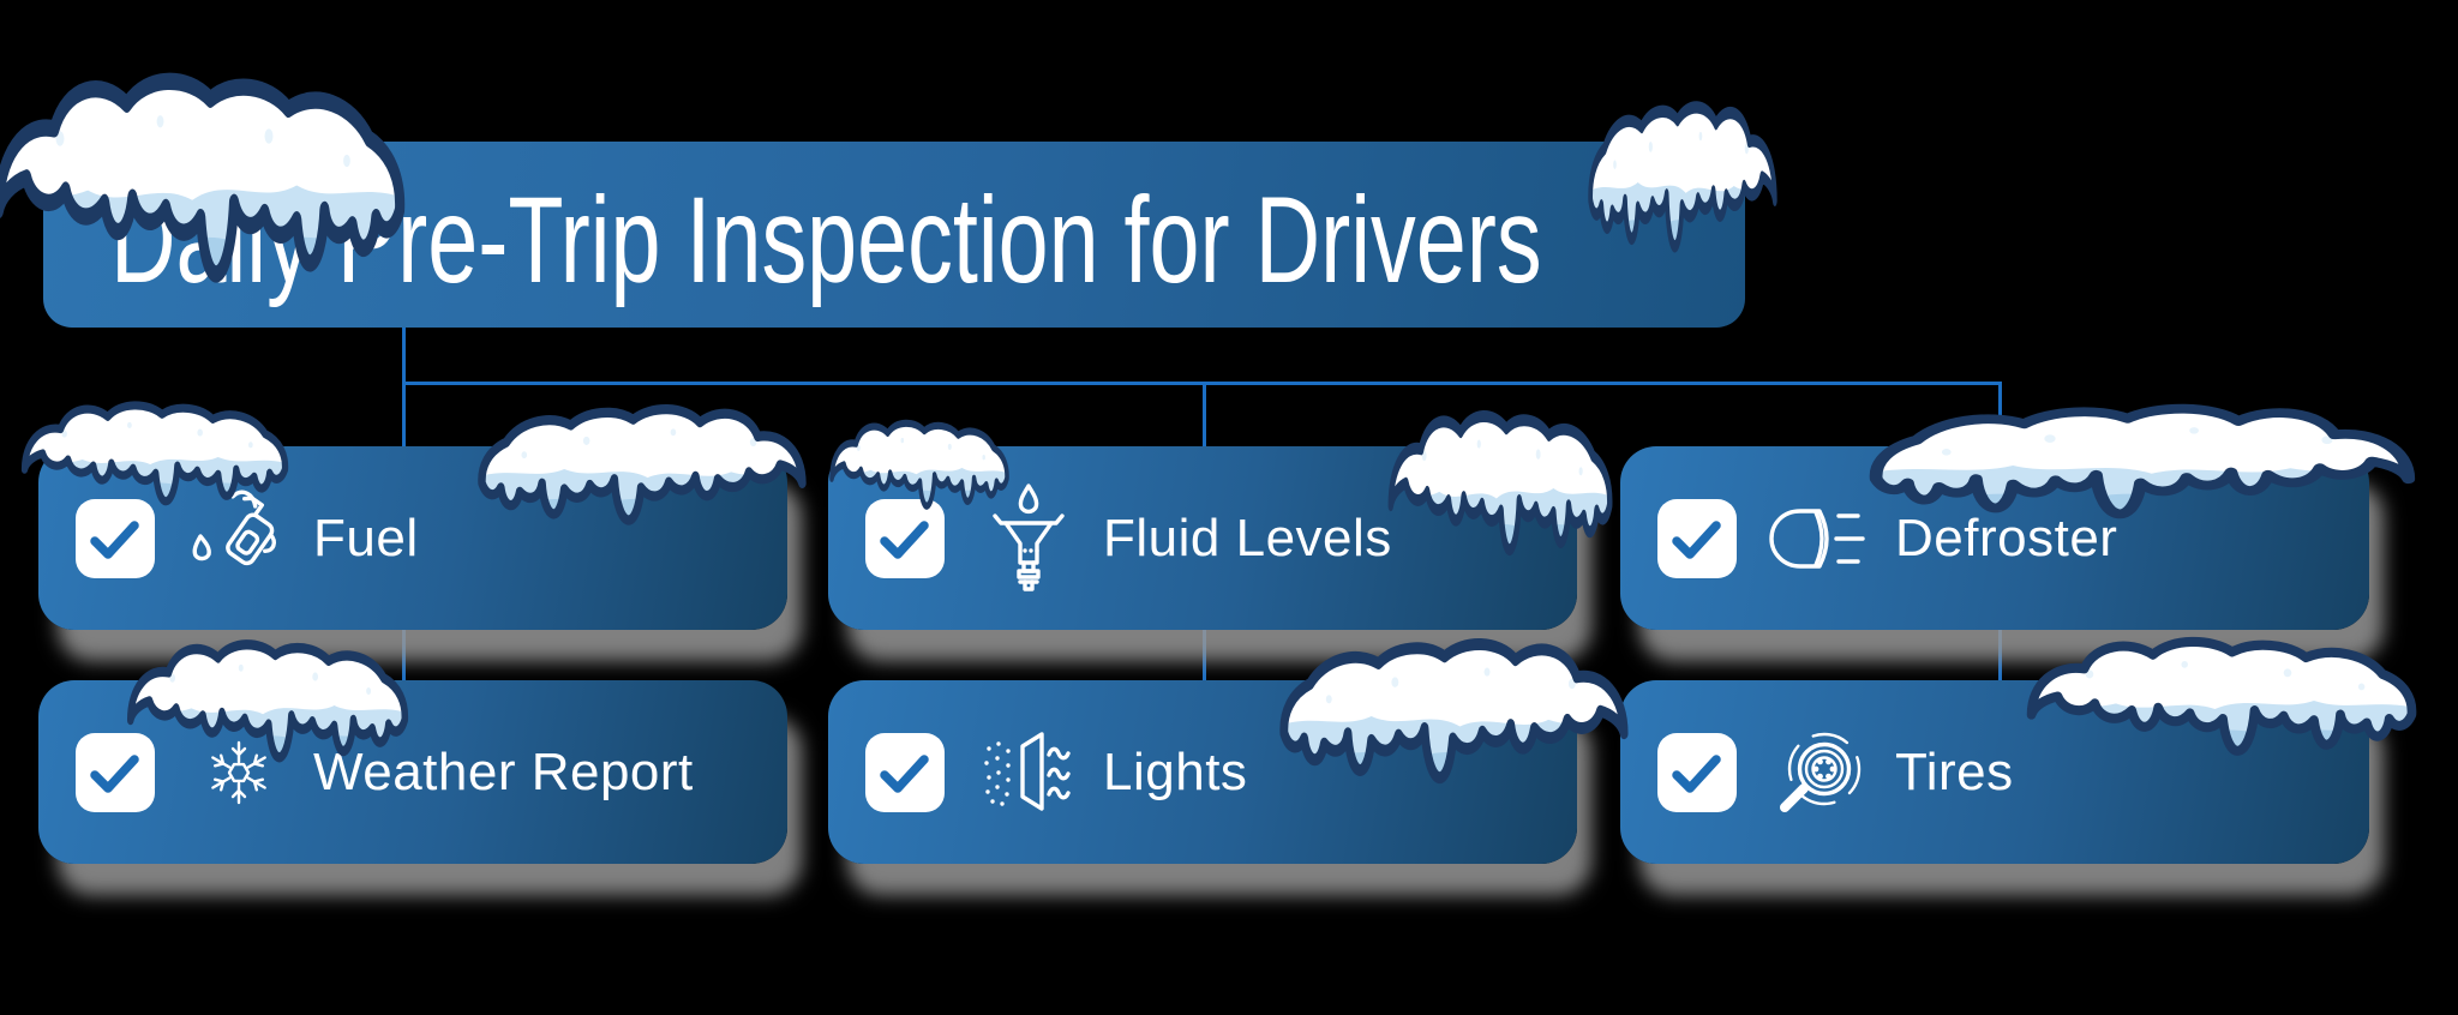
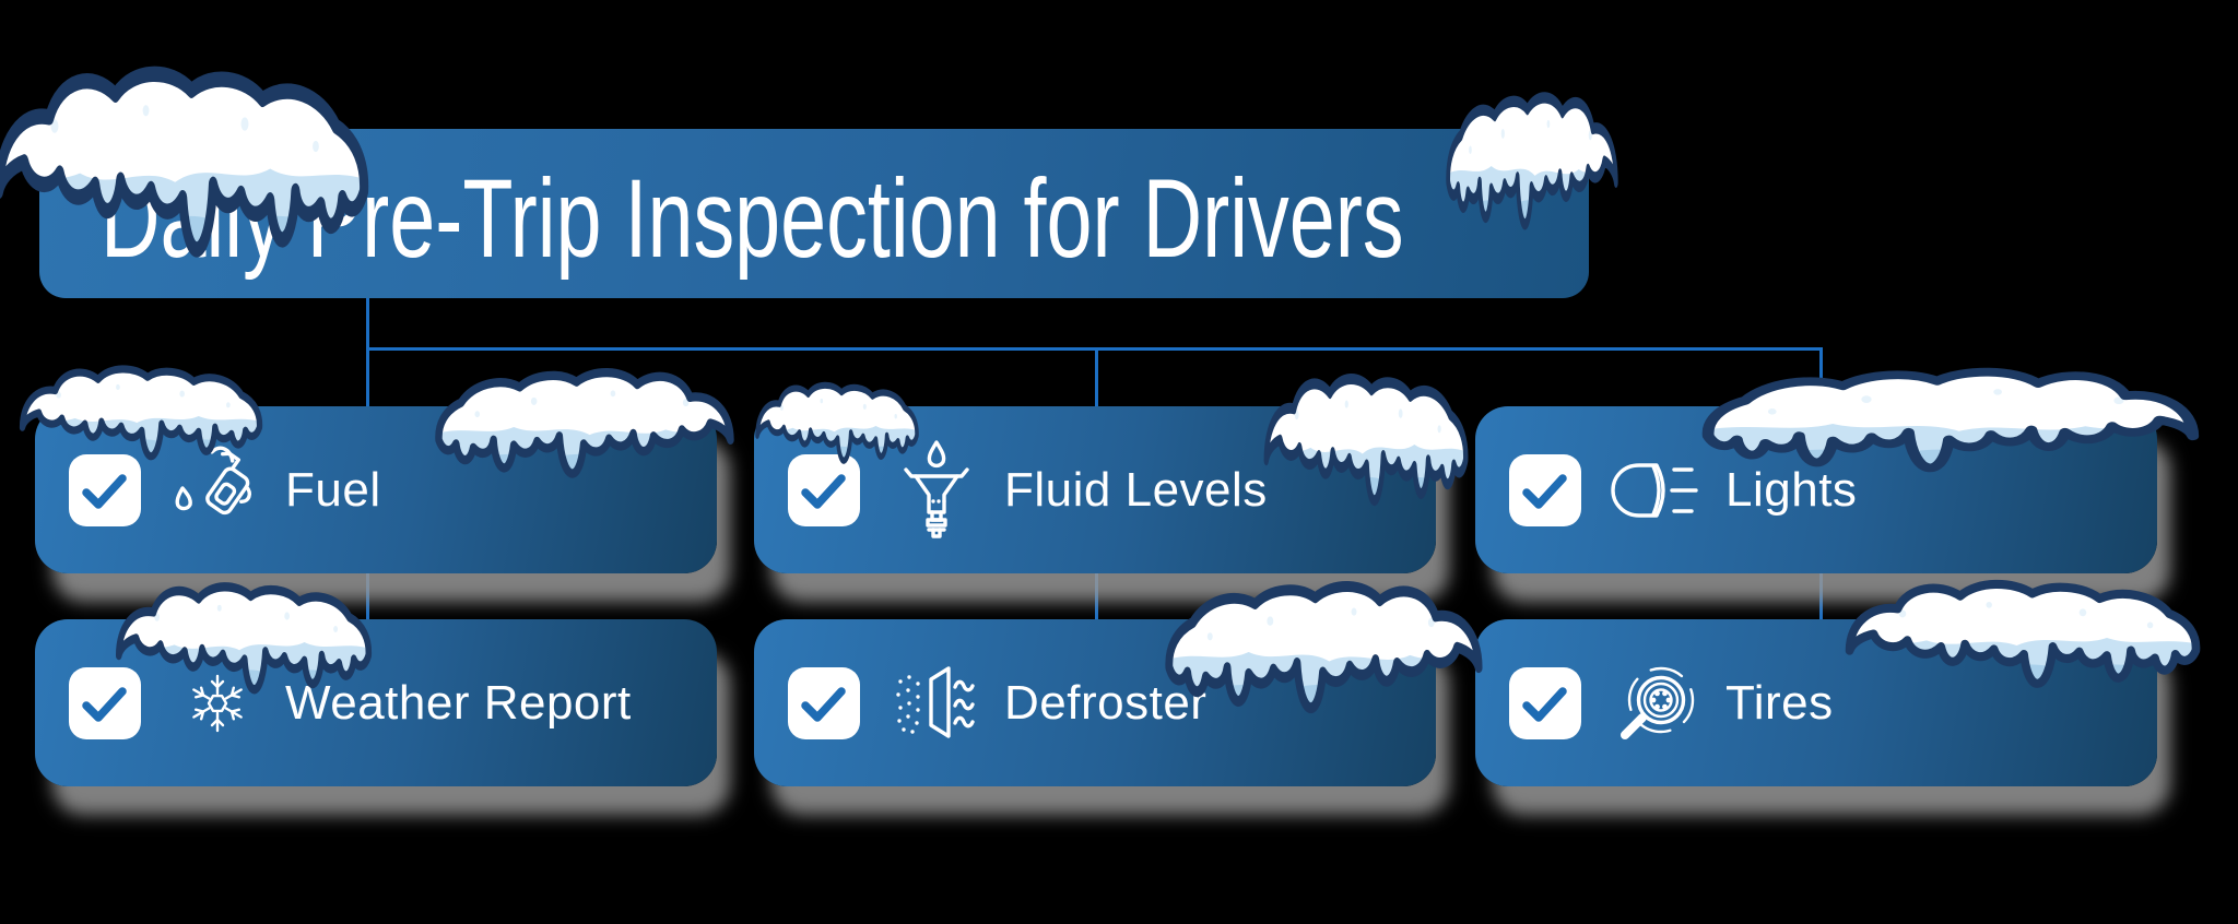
  Dilre-Trip Inspection for Drivers
  Fuel
  Fluid Levels
- Defroster
+ Lights
  Weather Report
- Lights
+ Defroster
  Tires
